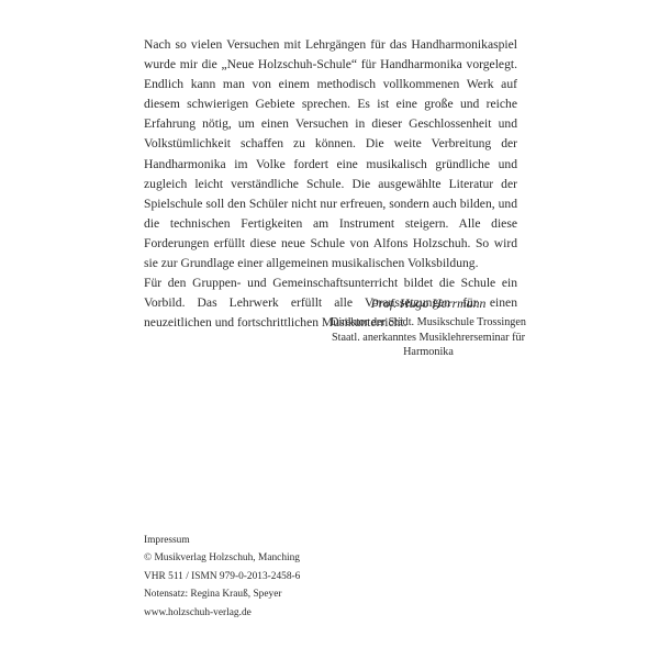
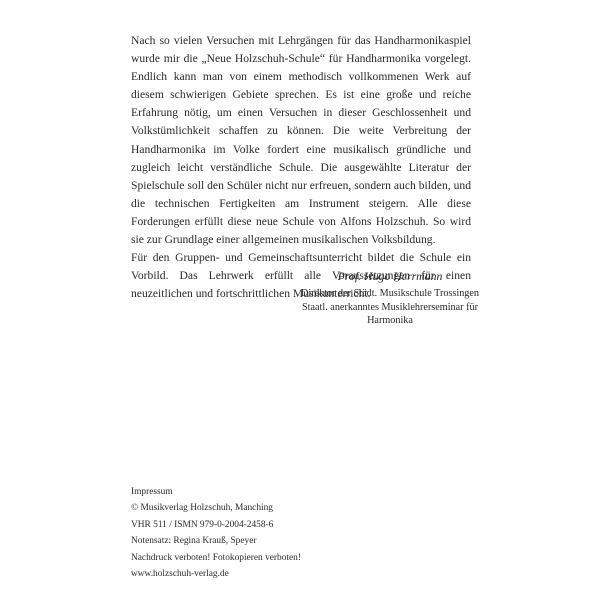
  Nach so vielen Versuchen mit Lehrgängen für das Handharmonikaspiel wurde mir die „Neue Holzschuh-Schule“ für Handharmonika vorgelegt. Endlich kann man von einem methodisch vollkommenen Werk auf diesem schwierigen Gebiete sprechen. Es ist eine große und reiche Erfahrung nötig, um einen Versuchen in dieser Geschlossenheit und Volkstümlichkeit schaffen zu können. Die weite Verbreitung der Handharmonika im Volke fordert eine musikalisch gründliche und zugleich leicht verständliche Schule. Die ausgewählte Literatur der Spielschule soll den Schüler nicht nur erfreuen, sondern auch bilden, und die technischen Fertigkeiten am Instrument steigern. Alle diese Forderungen erfüllt diese neue Schule von Alfons Holzschuh. So wird sie zur Grundlage einer allgemeinen musikalischen Volksbildung.
  Für den Gruppen- und Gemeinschaftsunterricht bildet die Schule ein Vorbild. Das Lehrwerk erfüllt alle Voraussetzungen für einen neuzeitlichen und fortschrittlichen Musikunterricht.
  Prof. Hugo Herrmann
  Direktor der Städt. Musikschule Trossingen
  Staatl. anerkanntes Musiklehrerseminar für
  Harmonika
  Impressum
  © Musikverlag Holzschuh, Manching
- VHR 511 / ISMN 979-0-2013-2458-6
+ VHR 511 / ISMN 979-0-2004-2458-6
  Notensatz: Regina Krauß, Speyer
+ Nachdruck verboten! Fotokopieren verboten!
  www.holzschuh-verlag.de
